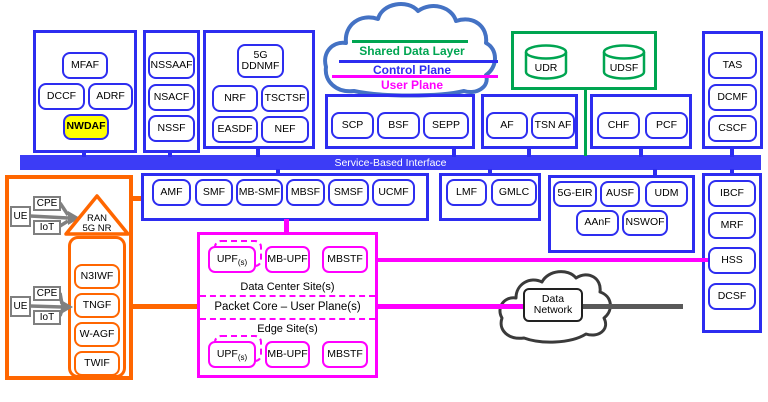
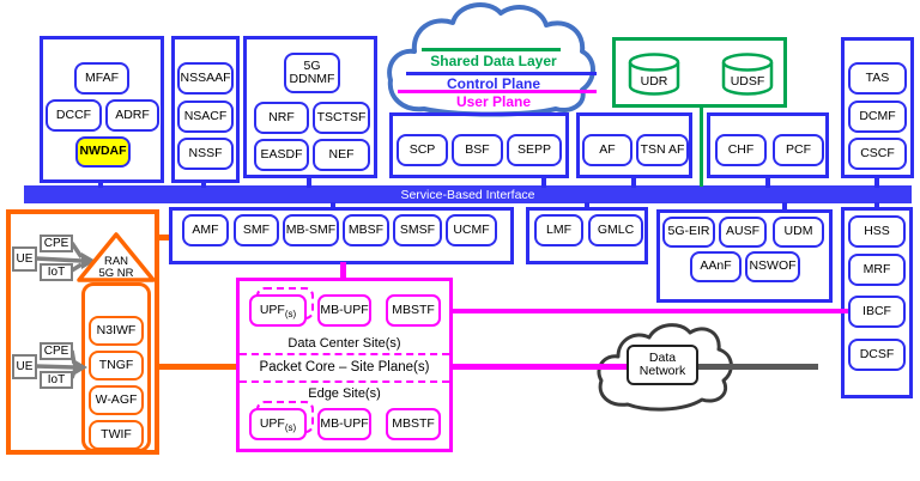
  Shared Data Layer
  Control Plane
  User Plane
  MFAF
  DCCF
  ADRF
  NWDAF
  NSSAAF
  NSACF
  NSSF
  5G DDNMF
  NRF
  TSCTSF
  EASDF
  NEF
  SCP
  BSF
  SEPP
  AF
  TSN AF
  UDR
  UDSF
  CHF
  PCF
  TAS
  DCMF
  CSCF
  Service-Based Interface
  AMF
  SMF
  MB-SMF
  MBSF
  SMSF
  UCMF
  LMF
  GMLC
  5G-EIR
  AUSF
  UDM
  AAnF
  NSWOF
- IBCF
+ HSS
  MRF
- HSS
+ IBCF
  DCSF
  N3IWF
  TNGF
  W-AGF
  TWIF
  RAN
  5G NR
  UE
  CPE
  IoT
  UE
  CPE
  IoT
  UPF
  (s)
  MB-UPF
  MBSTF
  Data Center Site(s)
- Packet Core – User Plane(s)
+ Packet Core – Site Plane(s)
  Edge Site(s)
  UPF
  (s)
  MB-UPF
  MBSTF
  Data
  Network
